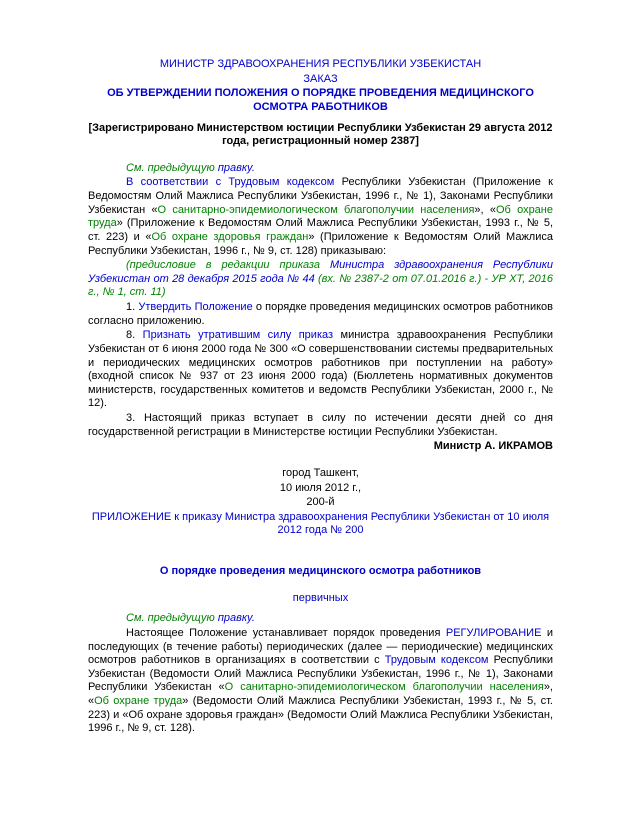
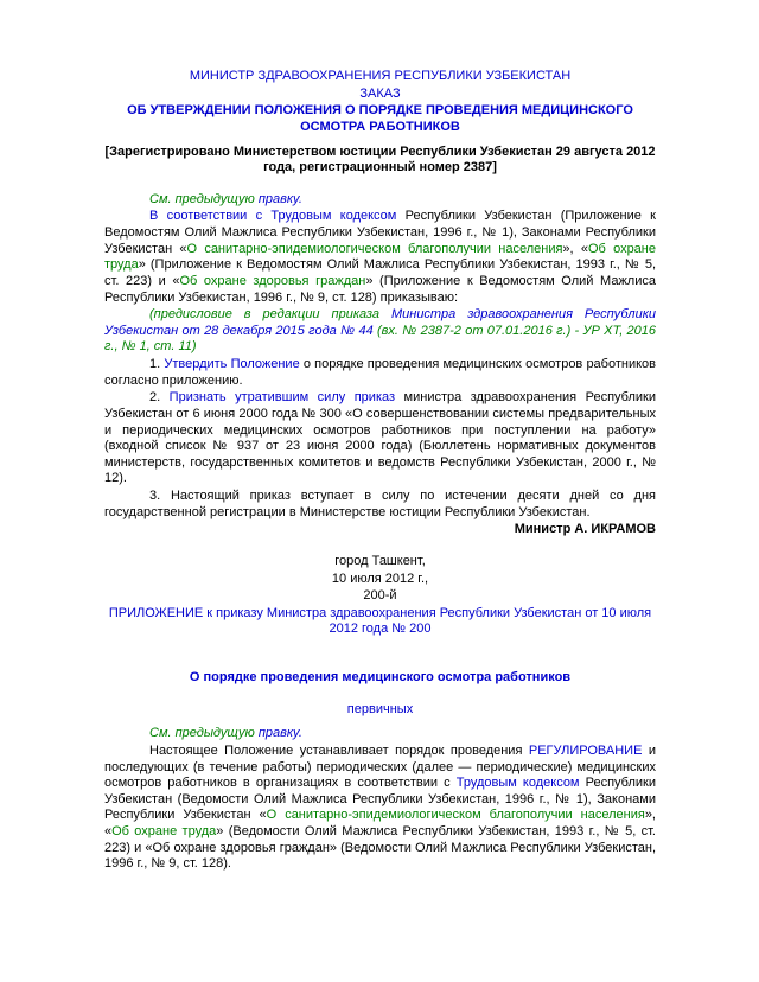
  МИНИСТР ЗДРАВООХРАНЕНИЯ РЕСПУБЛИКИ УЗБЕКИСТАН
  ЗАКАЗ
  ОБ УТВЕРЖДЕНИИ ПОЛОЖЕНИЯ О ПОРЯДКЕ ПРОВЕДЕНИЯ МЕДИЦИНСКОГО ОСМОТРА РАБОТНИКОВ
  [Зарегистрировано Министерством юстиции Республики Узбекистан 29 августа 2012 года, регистрационный номер 2387]
  См. предыдущую правку.
  В соответствии с Трудовым кодексом Республики Узбекистан (Приложение к Ведомостям Олий Мажлиса Республики Узбекистан, 1996 г., № 1), Законами Республики Узбекистан «О санитарно-эпидемиологическом благополучии населения», «Об охране труда» (Приложение к Ведомостям Олий Мажлиса Республики Узбекистан, 1993 г., № 5, ст. 223) и «Об охране здоровья граждан» (Приложение к Ведомостям Олий Мажлиса Республики Узбекистан, 1996 г., № 9, ст. 128) приказываю:
  (предисловие в редакции приказа Министра здравоохранения Республики Узбекистан от 28 декабря 2015 года № 44 (вх. № 2387-2 от 07.01.2016 г.) - УР ХТ, 2016 г., № 1, ст. 11)
  1. Утвердить Положение о порядке проведения медицинских осмотров работников согласно приложению.
- 8. Признать утратившим силу приказ министра здравоохранения Республики Узбекистан от 6 июня 2000 года № 300 «О совершенствовании системы предварительных и периодических медицинских осмотров работников при поступлении на работу» (входной список № 937 от 23 июня 2000 года) (Бюллетень нормативных документов министерств, государственных комитетов и ведомств Республики Узбекистан, 2000 г., № 12).
+ 2. Признать утратившим силу приказ министра здравоохранения Республики Узбекистан от 6 июня 2000 года № 300 «О совершенствовании системы предварительных и периодических медицинских осмотров работников при поступлении на работу» (входной список № 937 от 23 июня 2000 года) (Бюллетень нормативных документов министерств, государственных комитетов и ведомств Республики Узбекистан, 2000 г., № 12).
  3. Настоящий приказ вступает в силу по истечении десяти дней со дня государственной регистрации в Министерстве юстиции Республики Узбекистан.
  Министр А. ИКРАМОВ
  город Ташкент,
  10 июля 2012 г.,
  200-й
  ПРИЛОЖЕНИЕ к приказу Министра здравоохранения Республики Узбекистан от 10 июля 2012 года № 200
  О порядке проведения медицинского осмотра работников
  первичных
  См. предыдущую правку.
  Настоящее Положение устанавливает порядок проведения РЕГУЛИРОВАНИЕ и последующих (в течение работы) периодических (далее — периодические) медицинских осмотров работников в организациях в соответствии с Трудовым кодексом Республики Узбекистан (Ведомости Олий Мажлиса Республики Узбекистан, 1996 г., № 1), Законами Республики Узбекистан «О санитарно-эпидемиологическом благополучии населения», «Об охране труда» (Ведомости Олий Мажлиса Республики Узбекистан, 1993 г., № 5, ст. 223) и «Об охране здоровья граждан» (Ведомости Олий Мажлиса Республики Узбекистан, 1996 г., № 9, ст. 128).
